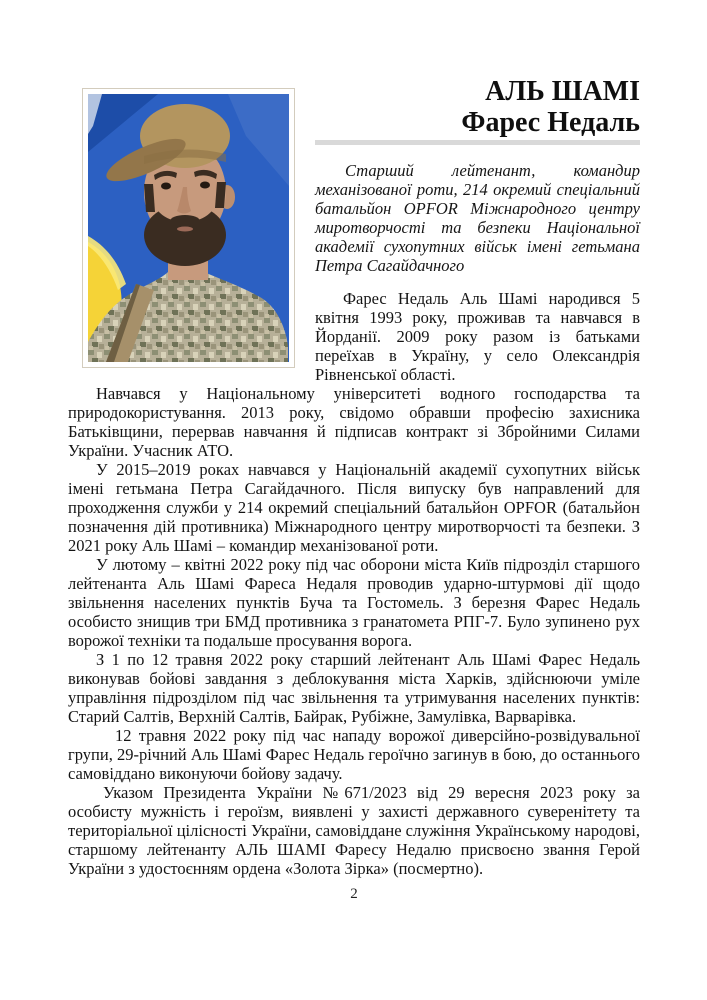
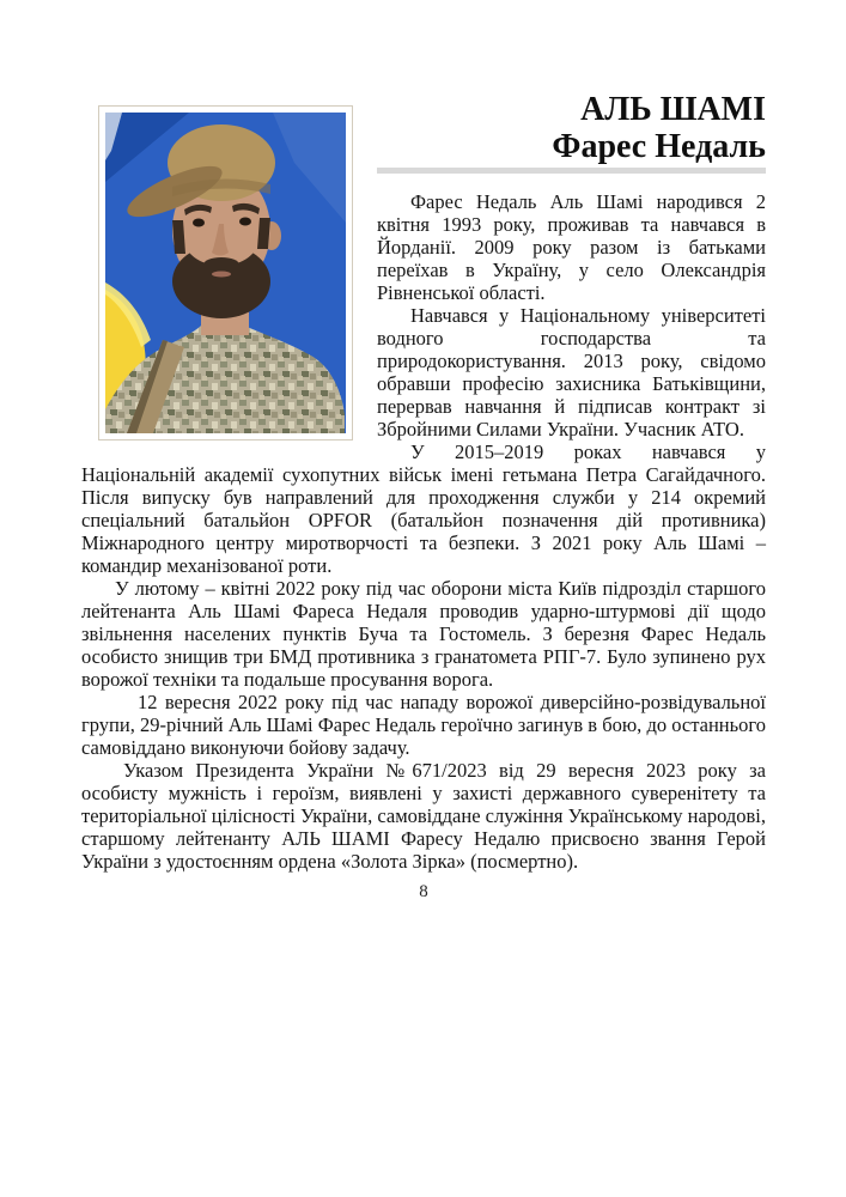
  АЛЬ ШАМІ
  Фарес Недаль
- Старший лейтенант, командир механізованої роти, 214 окремий спеціальний батальйон OPFOR Міжнародного центру миротворчості та безпеки Національної академії сухопутних військ імені гетьмана Петра Сагайдачного
- Фарес Недаль Аль Шамі народився 5 квітня 1993 року, проживав та навчався в Йорданії. 2009 року разом із батьками переїхав в Україну, у село Олександрія Рівненської області.
+ Фарес Недаль Аль Шамі народився 2 квітня 1993 року, проживав та навчався в Йорданії. 2009 року разом із батьками переїхав в Україну, у село Олександрія Рівненської області.
  Навчався у Національному університеті водного господарства та природокористування. 2013 року, свідомо обравши професію захисника Батьківщини, перервав навчання й підписав контракт зі Збройними Силами України. Учасник АТО.
  У 2015–2019 роках навчався у Національній академії сухопутних військ імені гетьмана Петра Сагайдачного. Після випуску був направлений для проходження служби у 214 окремий спеціальний батальйон OPFOR (батальйон позначення дій противника) Міжнародного центру миротворчості та безпеки. З 2021 року Аль Шамі – командир механізованої роти.
  У лютому – квітні 2022 року під час оборони міста Київ підрозділ старшого лейтенанта Аль Шамі Фареса Недаля проводив ударно-штурмові дії щодо звільнення населених пунктів Буча та Гостомель. З березня Фарес Недаль особисто знищив три БМД противника з гранатомета РПГ-7. Було зупинено рух ворожої техніки та подальше просування ворога.
- З 1 по 12 травня 2022 року старший лейтенант Аль Шамі Фарес Недаль виконував бойові завдання з деблокування міста Харків, здійснюючи уміле управління підрозділом під час звільнення та утримування населених пунктів: Старий Салтів, Верхній Салтів, Байрак, Рубіжне, Замулівка, Варварівка.
- 12 травня 2022 року під час нападу ворожої диверсійно-розвідувальної групи, 29-річний Аль Шамі Фарес Недаль героїчно загинув в бою, до останнього самовіддано виконуючи бойову задачу.
+ 12 вересня 2022 року під час нападу ворожої диверсійно-розвідувальної групи, 29-річний Аль Шамі Фарес Недаль героїчно загинув в бою, до останнього самовіддано виконуючи бойову задачу.
  Указом Президента України №671/2023 від 29 вересня 2023 року за особисту мужність і героїзм, виявлені у захисті державного суверенітету та територіальної цілісності України, самовіддане служіння Українському народові, старшому лейтенанту АЛЬ ШАМІ Фаресу Недалю присвоєно звання Герой України з удостоєнням ордена «Золота Зірка» (посмертно).
- 2
+ 8
